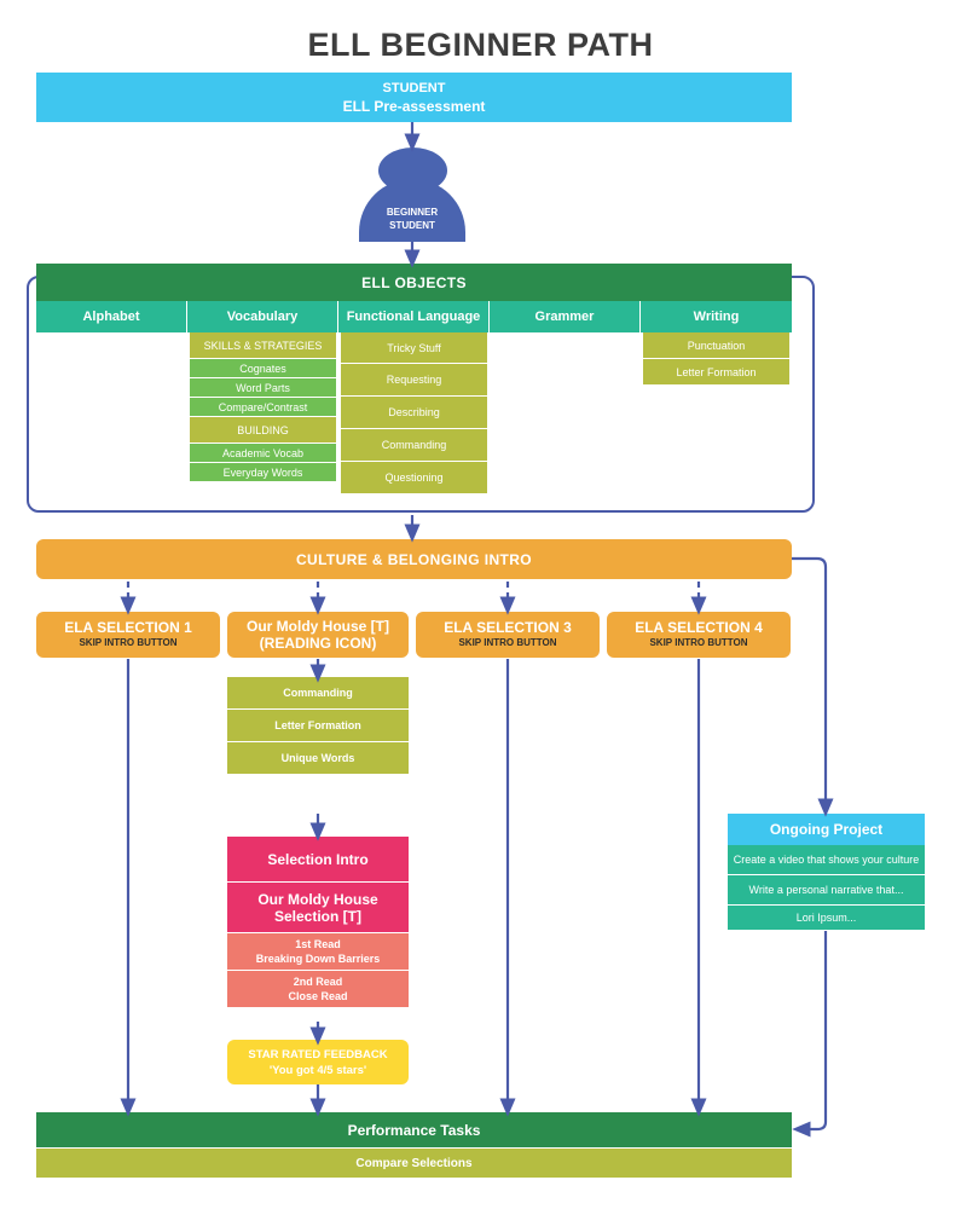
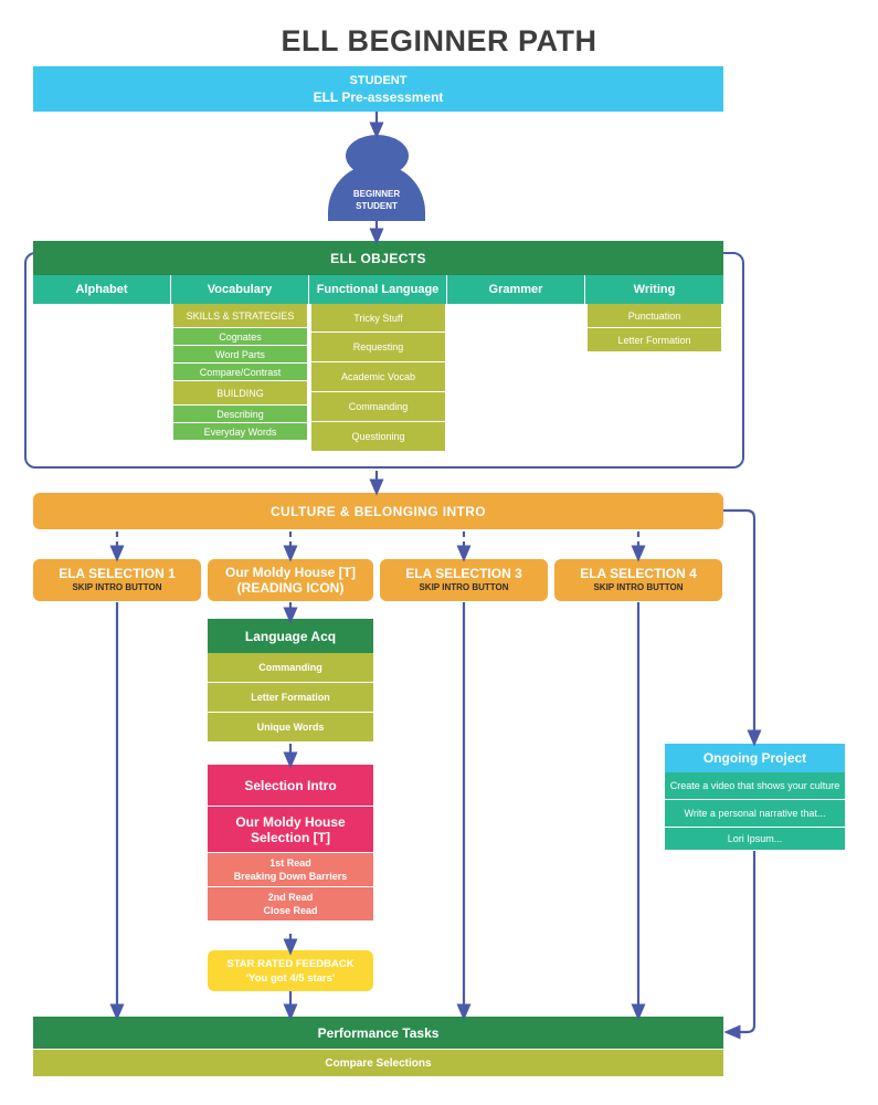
  ELL BEGINNER PATH
  STUDENT
  ELL Pre-assessment
  BEGINNER
  STUDENT
  ELL OBJECTS
  Alphabet
  Vocabulary
  SKILLS & STRATEGIES
  Cognates
  Word Parts
  Compare/Contrast
  BUILDING
- Academic Vocab
+ Describing
  Everyday Words
  Functional Language
  Tricky Stuff
  Requesting
- Describing
+ Academic Vocab
  Commanding
  Questioning
  Grammer
  Writing
  Punctuation
  Letter Formation
  CULTURE & BELONGING INTRO
  ELA SELECTION 1
  SKIP INTRO BUTTON
  Our Moldy House [T]
  (READING ICON)
  ELA SELECTION 3
  SKIP INTRO BUTTON
  ELA SELECTION 4
  SKIP INTRO BUTTON
+ Language Acq
  Commanding
  Letter Formation
  Unique Words
  Selection Intro
  Our Moldy House
  Selection [T]
  1st Read
  Breaking Down Barriers
  2nd Read
  Close Read
  STAR RATED FEEDBACK
  'You got 4/5 stars'
  Ongoing Project
  Create a video that shows your culture
  Write a personal narrative that...
  Lori Ipsum...
  Performance Tasks
  Compare Selections
